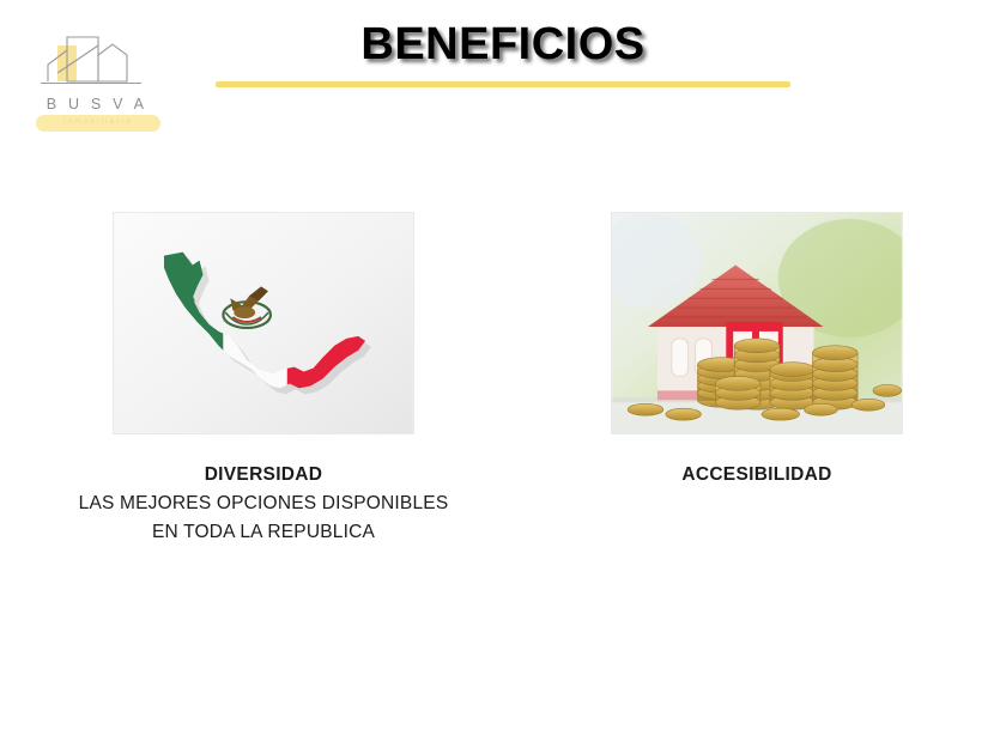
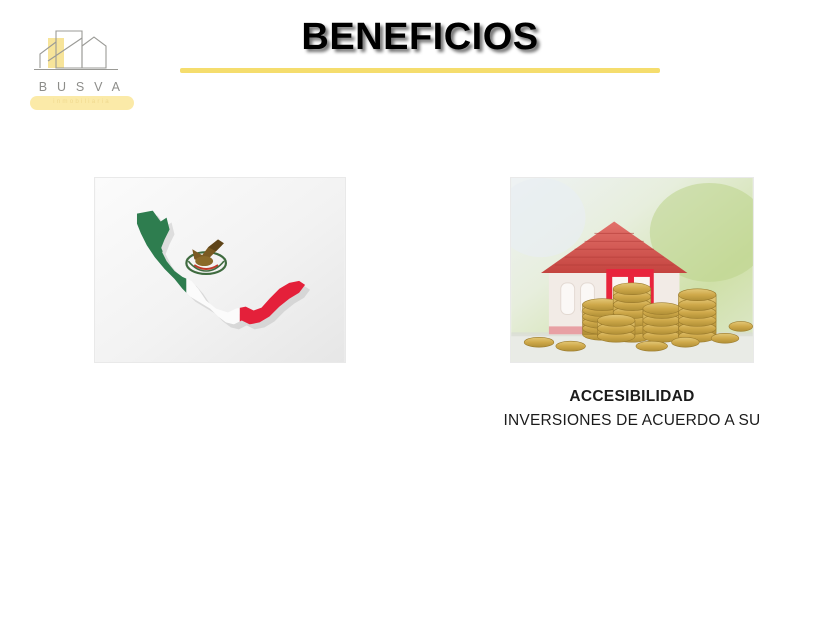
  B U S V A
  BENEFICIOS
- DIVERSIDAD
- LAS MEJORES OPCIONES DISPONIBLES
- EN TODA LA REPUBLICA
  ACCESIBILIDAD
+ INVERSIONES DE ACUERDO A SU
